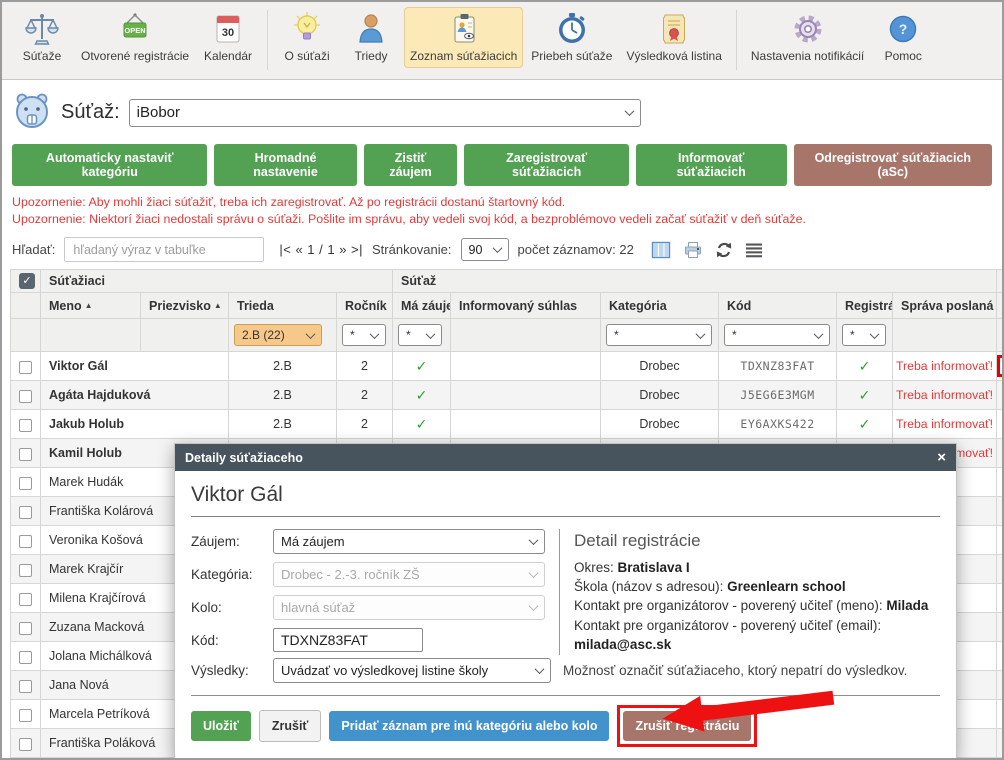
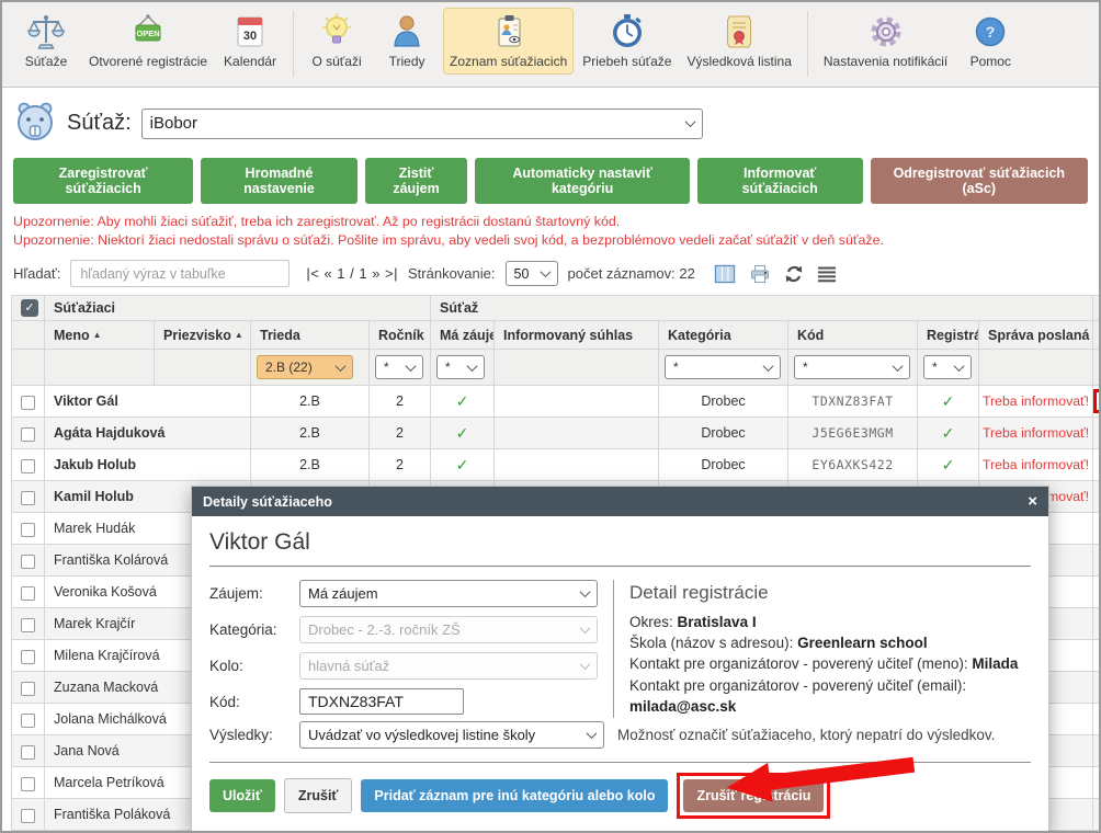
  Súťaže
  OPEN
  Otvorené registrácie
  30
  Kalendár
  O súťaži
  Triedy
  Zoznam súťažiacich
  Priebeh súťaže
  Výsledková listina
  Nastavenia notifikácií
  ?
  Pomoc
  Súťaž:
  iBobor
- Automaticky nastaviť kategóriu
+ Zaregistrovať súťažiacich
  Hromadné nastavenie
  Zistiť záujem
- Zaregistrovať súťažiacich
+ Automaticky nastaviť kategóriu
  Informovať súťažiacich
  Odregistrovať súťažiacich (aSc)
  Upozornenie: Aby mohli žiaci súťažiť, treba ich zaregistrovať. Až po registrácii dostanú štartovný kód.
  Upozornenie: Niektorí žiaci nedostali správu o súťaži. Pošlite im správu, aby vedeli svoj kód, a bezproblémovo vedeli začať súťažiť v deň súťaže.
  Hľadať:
  hľadaný výraz v tabuľke
  |< « 1 / 1 » >|
  Stránkovanie:
- 90
+ 50
  počet záznamov: 22
  ✓	Súťažiaci	Súťaž
  	Meno ▲	Priezvisko ▲	Trieda	Ročník	Má záuje	Informovaný súhlas	Kategória	Kód	Registrá	Správa poslaná
  			2.B (22)	*	*		*	*	*
  	Viktor Gál	2.B	2	✓		Drobec	TDXNZ83FAT	✓	Treba informovať!
  	Agáta Hajduková	2.B	2	✓		Drobec	J5EG6E3MGM	✓	Treba informovať!
  	Jakub Holub	2.B	2	✓		Drobec	EY6AXKS422	✓	Treba informovať!
  	Františka Kolárová
  	Veronika Košová
  	Milena Krajčírová
  	Jolana Michálková
  	Marcela Petríková
  	Františka Poláková
  Detaily súťažiaceho
  ×
  Viktor Gál
  Záujem:
  Má záujem
  Kategória:
  Drobec - 2.-3. ročník ZŠ
  Kolo:
  hlavná súťaž
  Kód:
  TDXNZ83FAT
  Detail registrácie
  Okres: Bratislava I
  Škola (názov s adresou): Greenlearn school
  Kontakt pre organizátorov - poverený učiteľ (meno): Milada
  Kontakt pre organizátorov - poverený učiteľ (email): milada@asc.sk
  Výsledky:
  Uvádzať vo výsledkovej listine školy
  Možnosť označiť súťažiaceho, ktorý nepatrí do výsledkov.
  Uložiť
  Zrušiť
  Pridať záznam pre inú kategóriu alebo kolo
  Zrušiť retráciu
